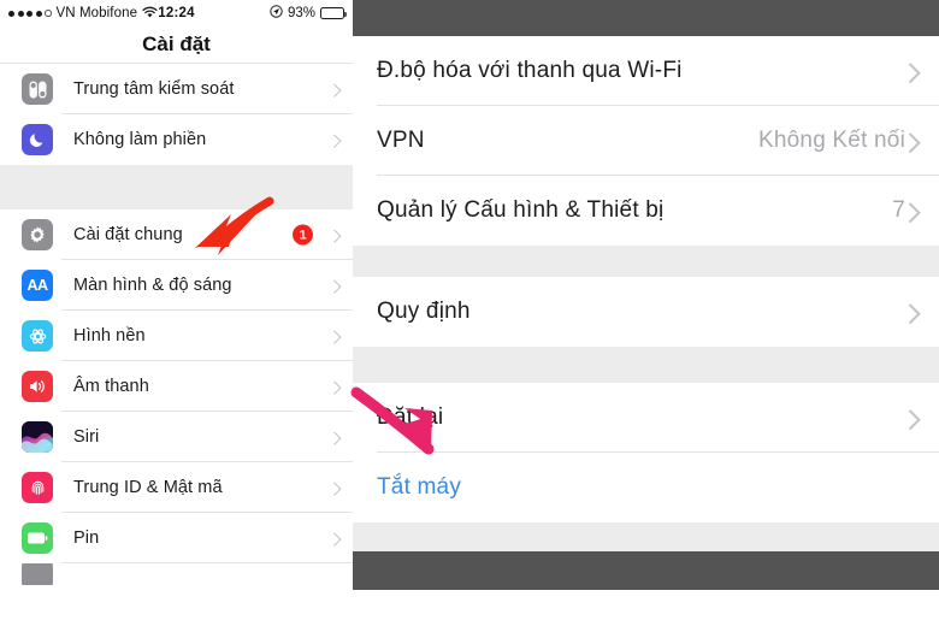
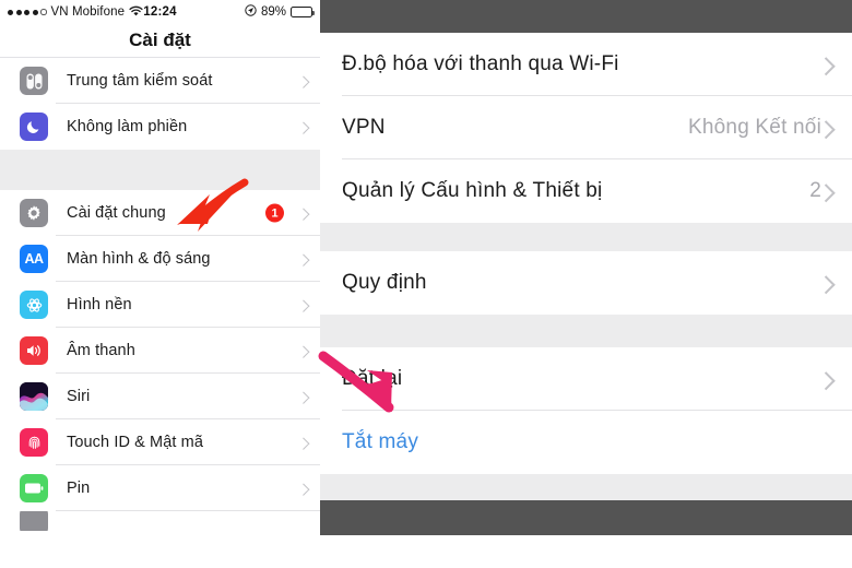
  VN Mobifone
  12:24
- 93%
+ 89%
  Cài đặt
  Trung tâm kiểm soát
  Không làm phiền
  Cài đặt chung
  1
  AA
  Màn hình & độ sáng
  Hình nền
  Âm thanh
  Siri
- Trung ID & Mật mã
+ Touch ID & Mật mã
  Pin
  Đ.bộ hóa với thanh qua Wi-Fi
  VPN
  Không Kết nối
  Quản lý Cấu hình & Thiết bị
- 7
+ 2
  Quy định
  Tắt máy
